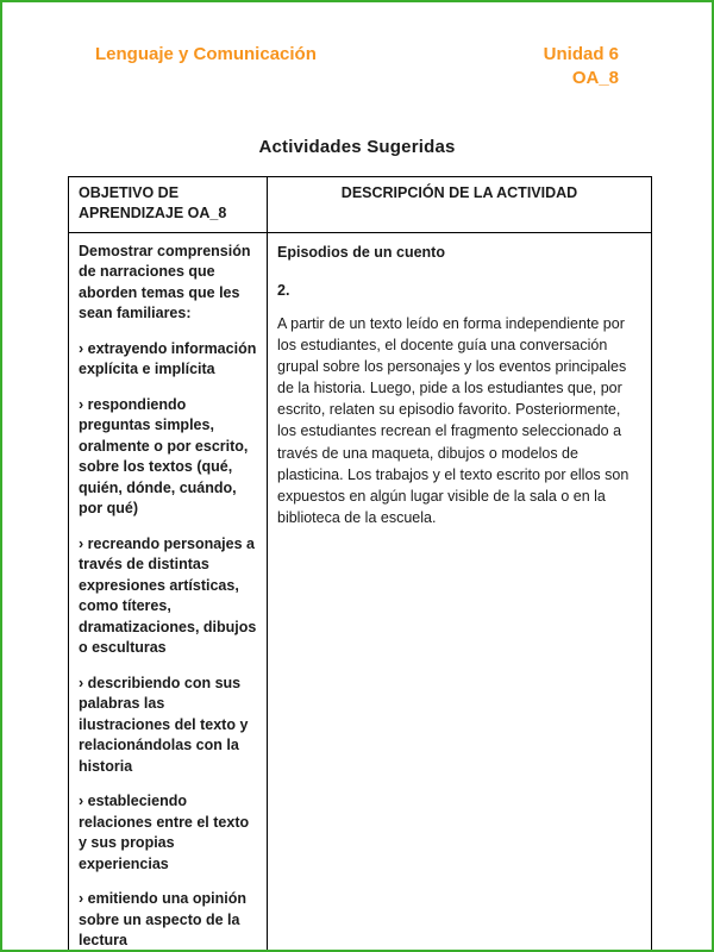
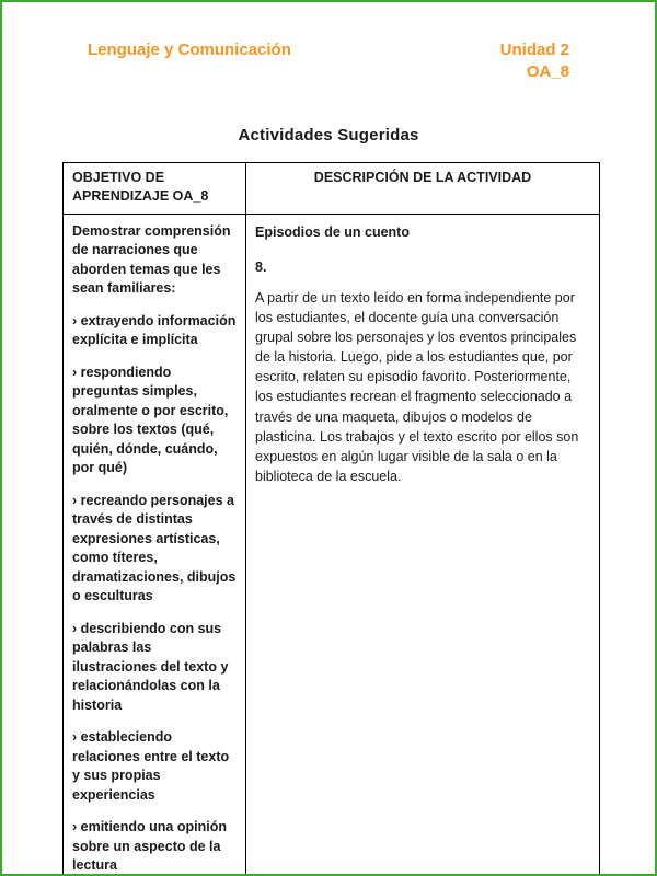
  Lenguaje y Comunicación
- Unidad 6
+ Unidad 2
  OA_8
  Actividades Sugeridas
  OBJETIVO DE APRENDIZAJE OA_8	DESCRIPCIÓN DE LA ACTIVIDAD
- Demostrar comprensión de narraciones que aborden temas que les sean familiares: › extrayendo información explícita e implícita › respondiendo preguntas simples, oralmente o por escrito, sobre los textos (qué, quién, dónde, cuándo, por qué) › recreando personajes a través de distintas expresiones artísticas, como títeres, dramatizaciones, dibujos o esculturas › describiendo con sus palabras las ilustraciones del texto y relacionándolas con la historia › estableciendo relaciones entre el texto y sus propias experiencias › emitiendo una opinión sobre un aspecto de la lectura	Episodios de un cuento 2. A partir de un texto leído en forma independiente por los estudiantes, el docente guía una conversación grupal sobre los personajes y los eventos principales de la historia. Luego, pide a los estudiantes que, por escrito, relaten su episodio favorito. Posteriormente, los estudiantes recrean el fragmento seleccionado a través de una maqueta, dibujos o modelos de plasticina. Los trabajos y el texto escrito por ellos son expuestos en algún lugar visible de la sala o en la biblioteca de la escuela.
+ Demostrar comprensión de narraciones que aborden temas que les sean familiares: › extrayendo información explícita e implícita › respondiendo preguntas simples, oralmente o por escrito, sobre los textos (qué, quién, dónde, cuándo, por qué) › recreando personajes a través de distintas expresiones artísticas, como títeres, dramatizaciones, dibujos o esculturas › describiendo con sus palabras las ilustraciones del texto y relacionándolas con la historia › estableciendo relaciones entre el texto y sus propias experiencias › emitiendo una opinión sobre un aspecto de la lectura	Episodios de un cuento 8. A partir de un texto leído en forma independiente por los estudiantes, el docente guía una conversación grupal sobre los personajes y los eventos principales de la historia. Luego, pide a los estudiantes que, por escrito, relaten su episodio favorito. Posteriormente, los estudiantes recrean el fragmento seleccionado a través de una maqueta, dibujos o modelos de plasticina. Los trabajos y el texto escrito por ellos son expuestos en algún lugar visible de la sala o en la biblioteca de la escuela.
